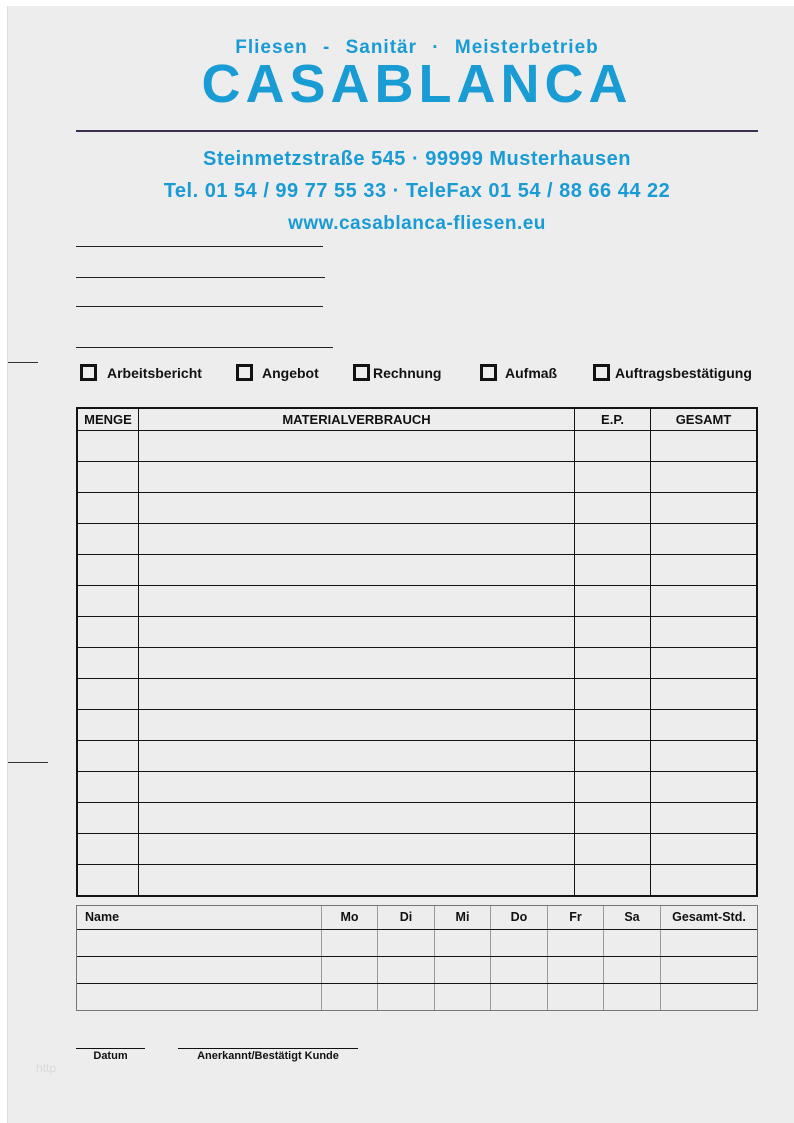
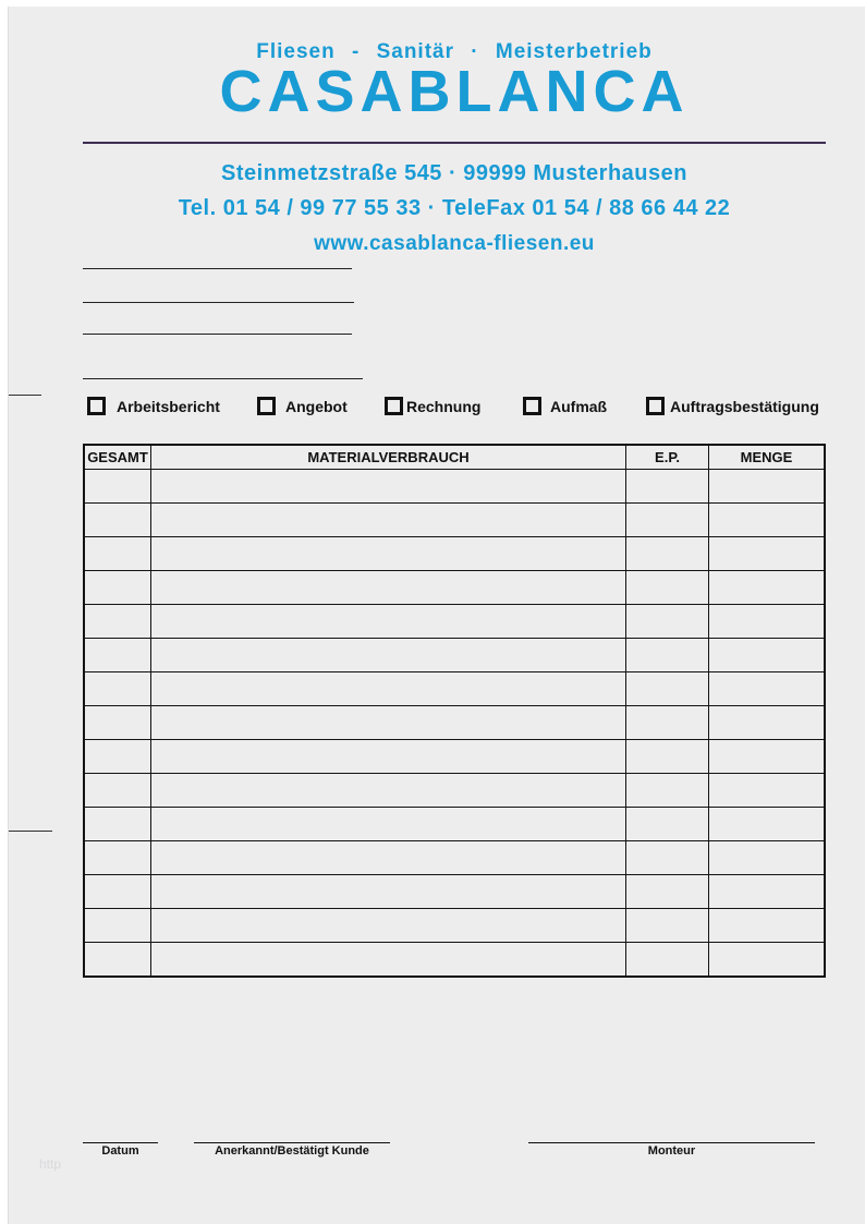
  Fliesen - Sanitär · Meisterbetrieb
  CASABLANCA
  Steinmetzstraße 545 · 99999 Musterhausen
  Tel. 01 54 / 99 77 55 33 · TeleFax 01 54 / 88 66 44 22
  www.casablanca-fliesen.eu
  Arbeitsbericht
  Angebot
  Rechnung
  Aufmaß
  Auftragsbestätigung
- MENGE
+ GESAMT
  MATERIALVERBRAUCH
  E.P.
- GESAMT
+ MENGE
- Name
- Mo
- Di
- Mi
- Do
- Fr
- Sa
- Gesamt-Std.
  Datum
  Anerkannt/Bestätigt Kunde
+ Monteur
